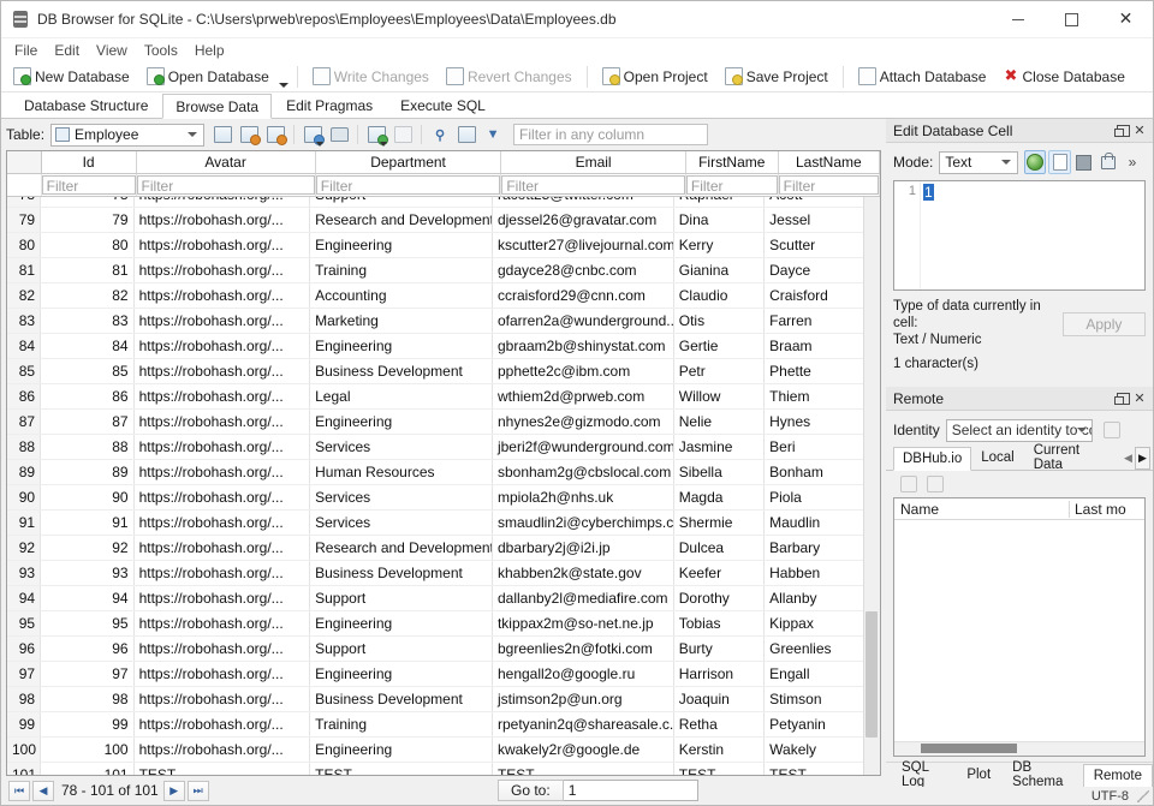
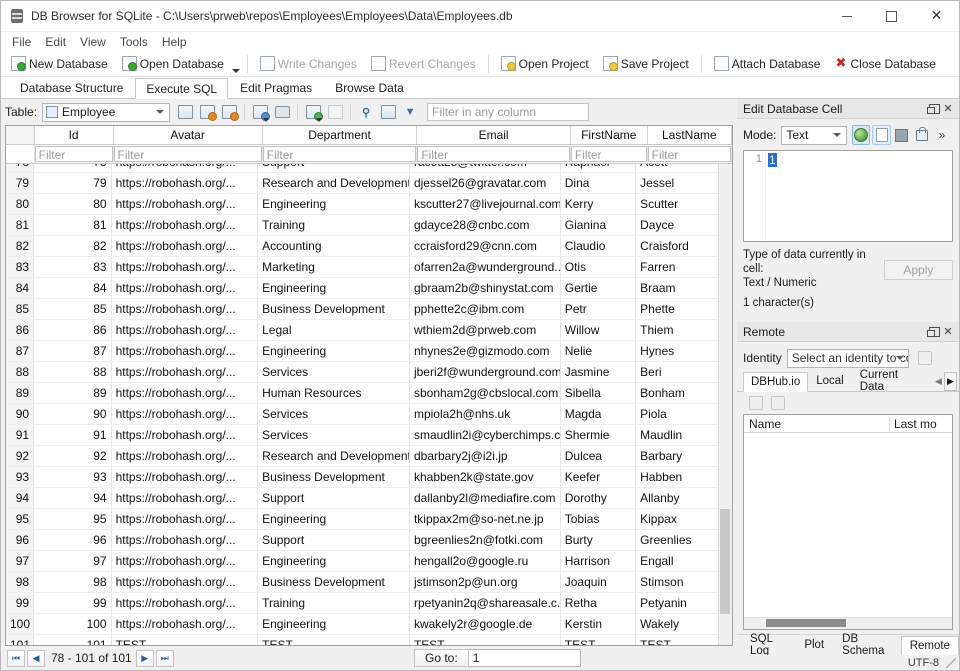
  DB Browser for SQLite - C:\Users\prweb\repos\Employees\Employees\Data\Employees.db
  ✕
  File
  Edit
  View
  Tools
  Help
  New Database
  Open Database
  Write Changes
  Revert Changes
  Open Project
  Save Project
  Attach Database
  ✖
  Close Database
  Database Structure
- Browse Data
+ Execute SQL
  Edit Pragmas
- Execute SQL
+ Browse Data
  Table:
  Employee
  ⚲
  ▼
  Filter in any column
  	Id	Avatar	Department	Email	FirstName	LastName
  	Filter	Filter	Filter	Filter	Filter	Filter
  79	79	https://robohash.org/...	Research and Development	djessel26@gravatar.com	Dina	Jessel
  80	80	https://robohash.org/...	Engineering	kscutter27@livejournal.com	Kerry	Scutter
  81	81	https://robohash.org/...	Training	gdayce28@cnbc.com	Gianina	Dayce
  82	82	https://robohash.org/...	Accounting	ccraisford29@cnn.com	Claudio	Craisford
  83	83	https://robohash.org/...	Marketing	ofarren2a@wunderground..	Otis	Farren
  84	84	https://robohash.org/...	Engineering	gbraam2b@shinystat.com	Gertie	Braam
  85	85	https://robohash.org/...	Business Development	pphette2c@ibm.com	Petr	Phette
  86	86	https://robohash.org/...	Legal	wthiem2d@prweb.com	Willow	Thiem
  87	87	https://robohash.org/...	Engineering	nhynes2e@gizmodo.com	Nelie	Hynes
  88	88	https://robohash.org/...	Services	jberi2f@wunderground.com	Jasmine	Beri
  89	89	https://robohash.org/...	Human Resources	sbonham2g@cbslocal.com	Sibella	Bonham
  90	90	https://robohash.org/...	Services	mpiola2h@nhs.uk	Magda	Piola
  91	91	https://robohash.org/...	Services	smaudlin2i@cyberchimps.c	Shermie	Maudlin
  92	92	https://robohash.org/...	Research and Development	dbarbary2j@i2i.jp	Dulcea	Barbary
  93	93	https://robohash.org/...	Business Development	khabben2k@state.gov	Keefer	Habben
  94	94	https://robohash.org/...	Support	dallanby2l@mediafire.com	Dorothy	Allanby
  95	95	https://robohash.org/...	Engineering	tkippax2m@so-net.ne.jp	Tobias	Kippax
  96	96	https://robohash.org/...	Support	bgreenlies2n@fotki.com	Burty	Greenlies
  97	97	https://robohash.org/...	Engineering	hengall2o@google.ru	Harrison	Engall
  98	98	https://robohash.org/...	Business Development	jstimson2p@un.org	Joaquin	Stimson
  99	99	https://robohash.org/...	Training	rpetyanin2q@shareasale.c.	Retha	Petyanin
  100	100	https://robohash.org/...	Engineering	kwakely2r@google.de	Kerstin	Wakely
  ⏮
  ◀
  78 - 101 of 101
  ▶
  ⏭
  Go to:
  1
  Edit Database Cell
  ✕
  Mode:
  Text
  »
  1
  1
  Type of data currently in cell:
  Text / Numeric
  1 character(s)
  Apply
  Remote
  ✕
  Identity
  Select an identity to
  DBHub.io
  Local
  Current Data
  ◀
  ▶
  Name
  Last mo
  SQL Log
  Plot
  DB Schema
  Remote
  UTF-8
